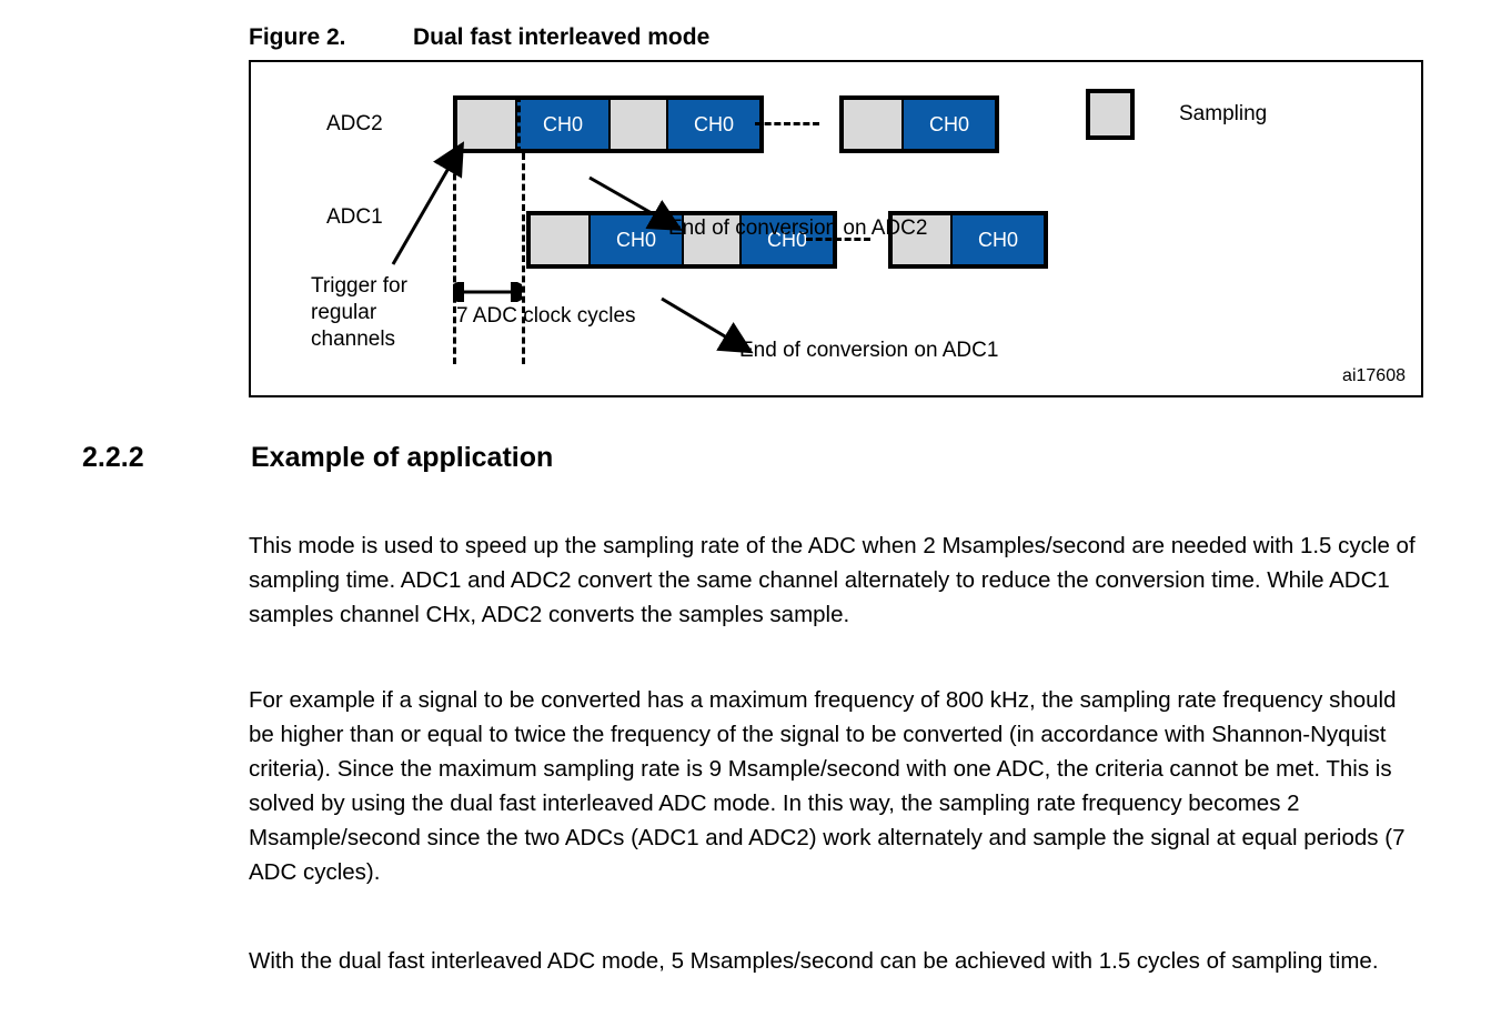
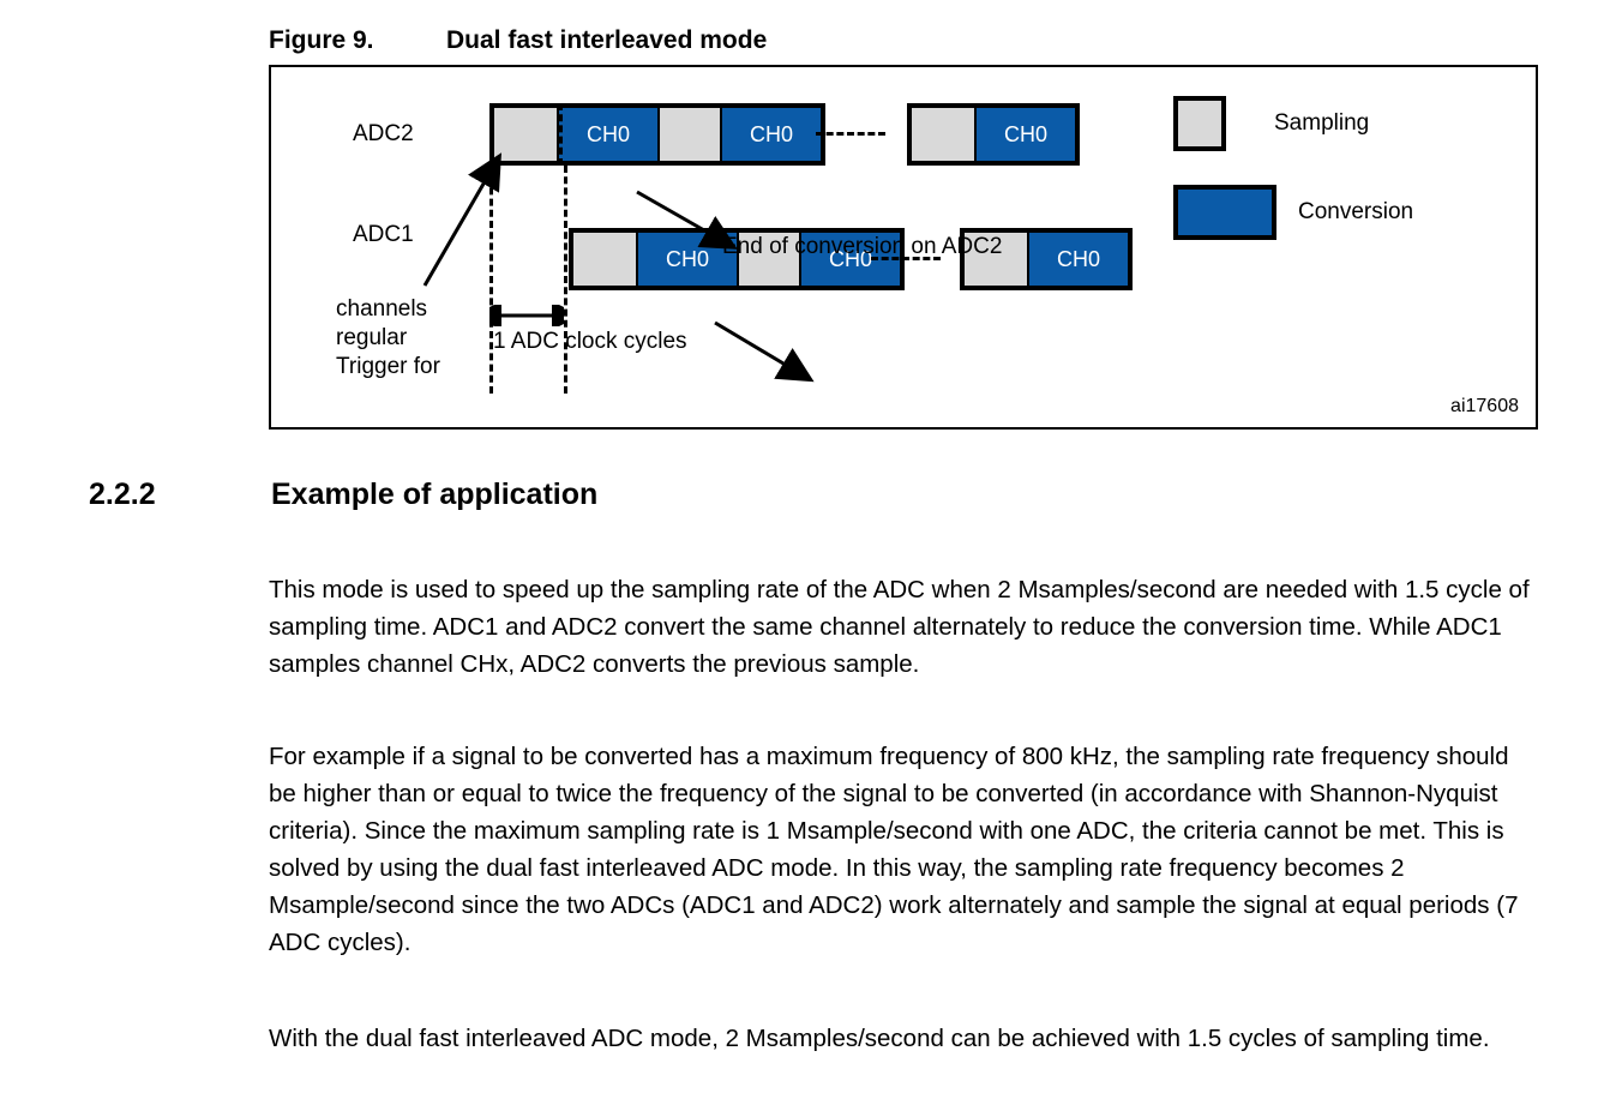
- Figure 2. Dual fast interleaved mode
+ Figure 9. Dual fast interleaved mode
  ADC2
  ADC1
  CH0
  CH0
  CH0
  CH0
  CH0
  CH0
  End of conversion on ADC2
- End of conversion on ADC1
- 7 ADC clock cycles
+ 1 ADC clock cycles
- Trigger for
+ channels
  regular
- channels
+ Trigger for
  Sampling
+ Conversion
  ai17608
  2.2.2 Example of application
- This mode is used to speed up the sampling rate of the ADC when 2 Msamples/second are needed with 1.5 cycle of sampling time. ADC1 and ADC2 convert the same channel alternately to reduce the conversion time. While ADC1 samples channel CHx, ADC2 converts the samples sample.
+ This mode is used to speed up the sampling rate of the ADC when 2 Msamples/second are needed with 1.5 cycle of sampling time. ADC1 and ADC2 convert the same channel alternately to reduce the conversion time. While ADC1 samples channel CHx, ADC2 converts the previous sample.
- For example if a signal to be converted has a maximum frequency of 800 kHz, the sampling rate frequency should be higher than or equal to twice the frequency of the signal to be converted (in accordance with Shannon-Nyquist criteria). Since the maximum sampling rate is 9 Msample/second with one ADC, the criteria cannot be met. This is solved by using the dual fast interleaved ADC mode. In this way, the sampling rate frequency becomes 2 Msample/second since the two ADCs (ADC1 and ADC2) work alternately and sample the signal at equal periods (7 ADC cycles).
+ For example if a signal to be converted has a maximum frequency of 800 kHz, the sampling rate frequency should be higher than or equal to twice the frequency of the signal to be converted (in accordance with Shannon-Nyquist criteria). Since the maximum sampling rate is 1 Msample/second with one ADC, the criteria cannot be met. This is solved by using the dual fast interleaved ADC mode. In this way, the sampling rate frequency becomes 2 Msample/second since the two ADCs (ADC1 and ADC2) work alternately and sample the signal at equal periods (7 ADC cycles).
- With the dual fast interleaved ADC mode, 5 Msamples/second can be achieved with 1.5 cycles of sampling time.
+ With the dual fast interleaved ADC mode, 2 Msamples/second can be achieved with 1.5 cycles of sampling time.
